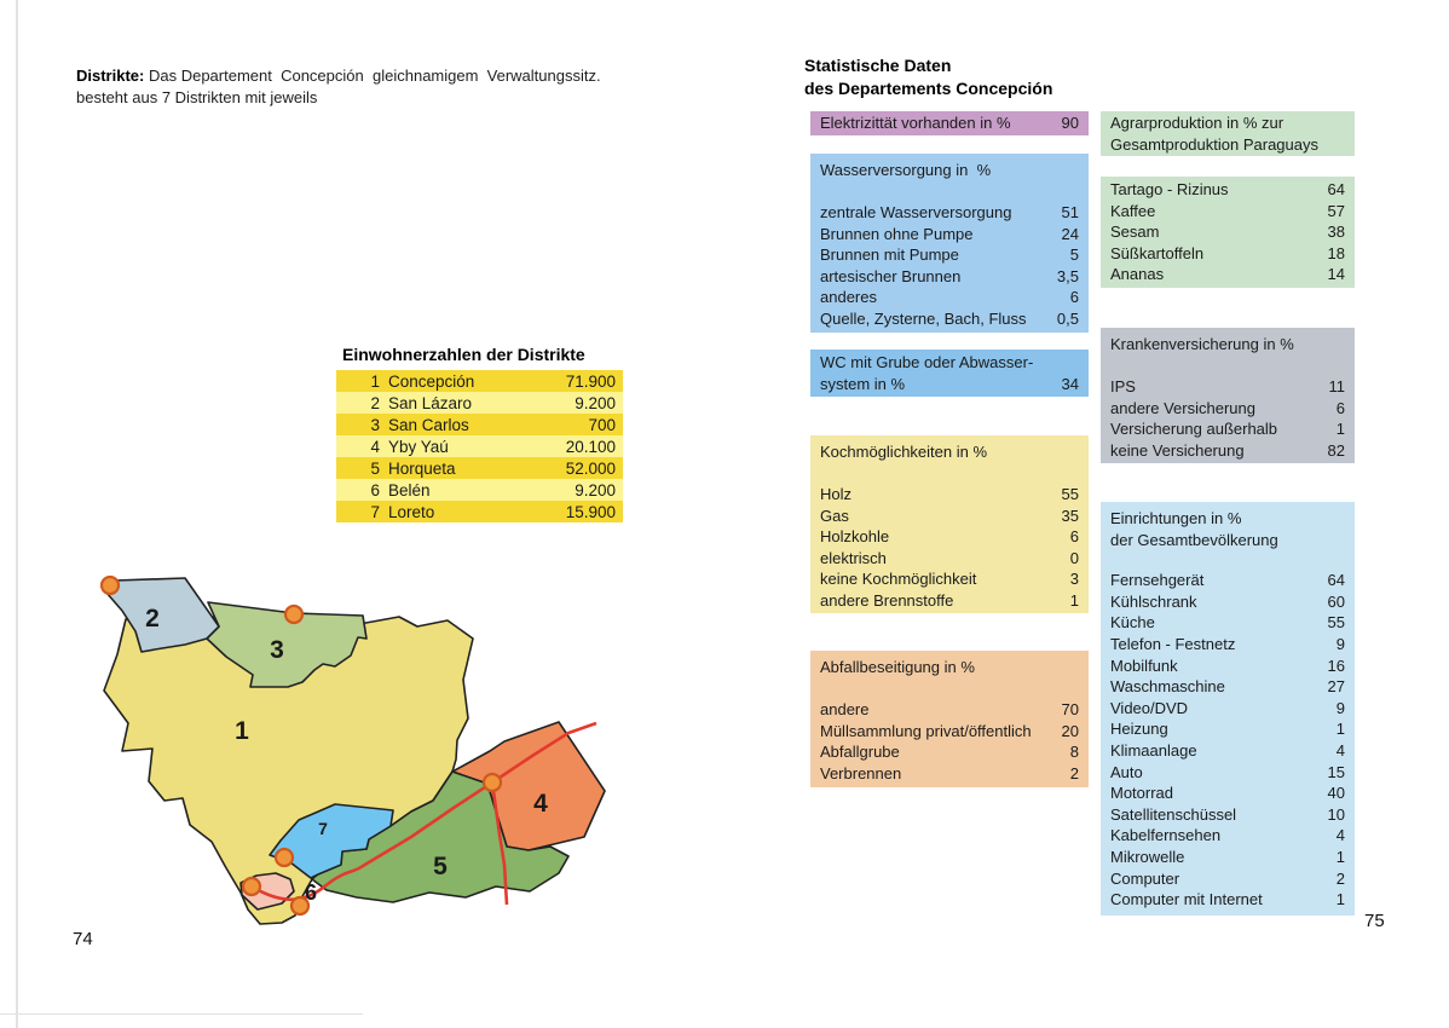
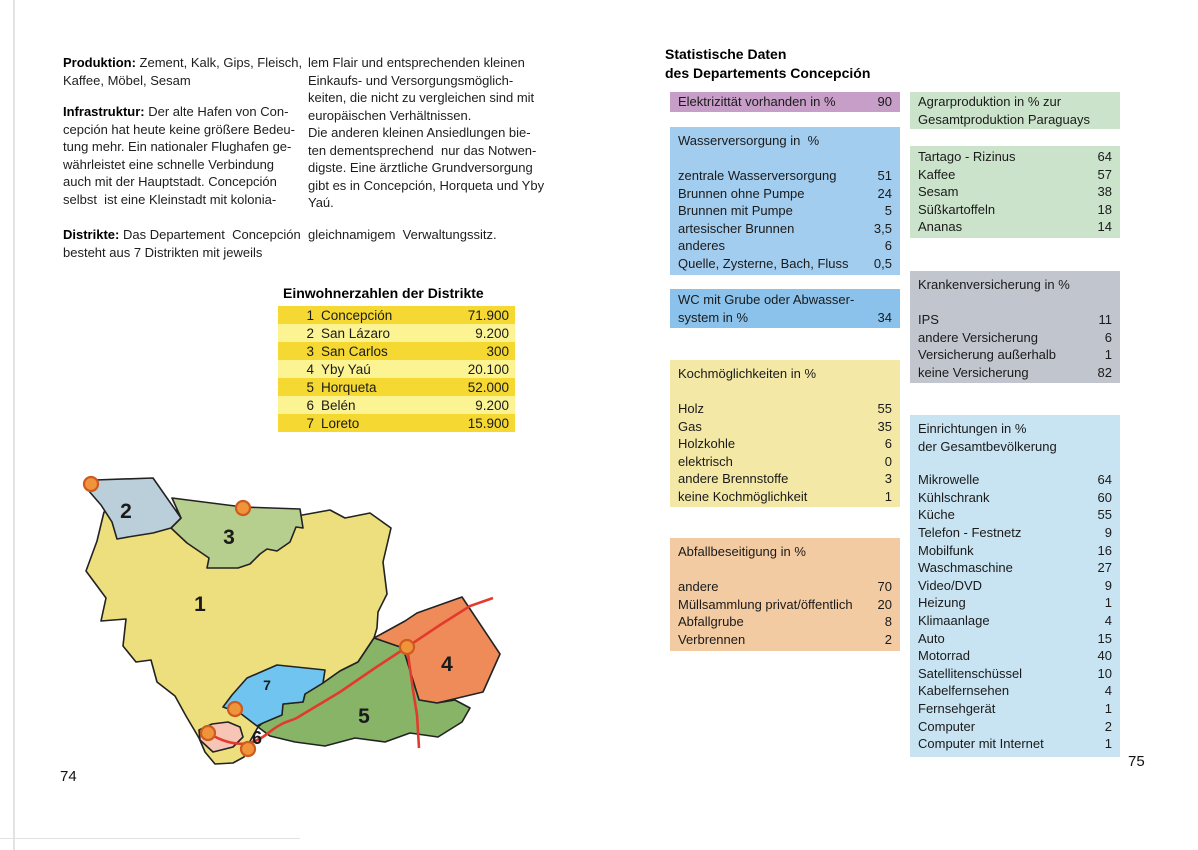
+ Produktion: Zement, Kalk, Gips, Fleisch,
+ Kaffee, Möbel, Sesam
+ Infrastruktur: Der alte Hafen von Con-
+ cepción hat heute keine größere Bedeu-
+ tung mehr. Ein nationaler Flughafen ge-
+ währleistet eine schnelle Verbindung
+ auch mit der Hauptstadt. Concepción
+ selbst ist eine Kleinstadt mit kolonia-
  Distrikte: Das Departement Concepción
  besteht aus 7 Distrikten mit jeweils
+ lem Flair und entsprechenden kleinen
+ Einkaufs- und Versorgungsmöglich-
+ keiten, die nicht zu vergleichen sind mit
+ europäischen Verhältnissen.
+ Die anderen kleinen Ansiedlungen bie-
+ ten dementsprechend nur das Notwen-
+ digste. Eine ärztliche Grundversorgung
+ gibt es in Concepción, Horqueta und Yby
+ Yaú.
  gleichnamigem Verwaltungssitz.
  Einwohnerzahlen der Distrikte
  1
  Concepción
  71.900
  2
  San Lázaro
  9.200
  3
  San Carlos
- 700
+ 300
  4
  Yby Yaú
  20.100
  5
  Horqueta
  52.000
  6
  Belén
  9.200
  7
  Loreto
  15.900
  1
  2
  3
  4
  5
  6
  7
  74
  Statistische Daten
  des Departements Concepción
  Elektrizittät vorhanden in %
  90
  Wasserversorgung in %
  zentrale Wasserversorgung
  51
  Brunnen ohne Pumpe
  24
  Brunnen mit Pumpe
  5
  artesischer Brunnen
  3,5
  anderes
  6
  Quelle, Zysterne, Bach, Fluss
  0,5
  WC mit Grube oder Abwasser-
  system in %
  34
  Kochmöglichkeiten in %
  Holz
  55
  Gas
  35
  Holzkohle
  6
  elektrisch
  0
- keine Kochmöglichkeit
+ andere Brennstoffe
  3
- andere Brennstoffe
+ keine Kochmöglichkeit
  1
  Abfallbeseitigung in %
  andere
  70
  Müllsammlung privat/öffentlich
  20
  Abfallgrube
  8
  Verbrennen
  2
  Agrarproduktion in % zur
  Gesamtproduktion Paraguays
  Tartago - Rizinus
  64
  Kaffee
  57
  Sesam
  38
  Süßkartoffeln
  18
  Ananas
  14
  Krankenversicherung in %
  IPS
  11
  andere Versicherung
  6
  Versicherung außerhalb
  1
  keine Versicherung
  82
  Einrichtungen in %
  der Gesamtbevölkerung
- Fernsehgerät
+ Mikrowelle
  64
  Kühlschrank
  60
  Küche
  55
  Telefon - Festnetz
  9
  Mobilfunk
  16
  Waschmaschine
  27
  Video/DVD
  9
  Heizung
  1
  Klimaanlage
  4
  Auto
  15
  Motorrad
  40
  Satellitenschüssel
  10
  Kabelfernsehen
  4
- Mikrowelle
+ Fernsehgerät
  1
  Computer
  2
  Computer mit Internet
  1
  75
